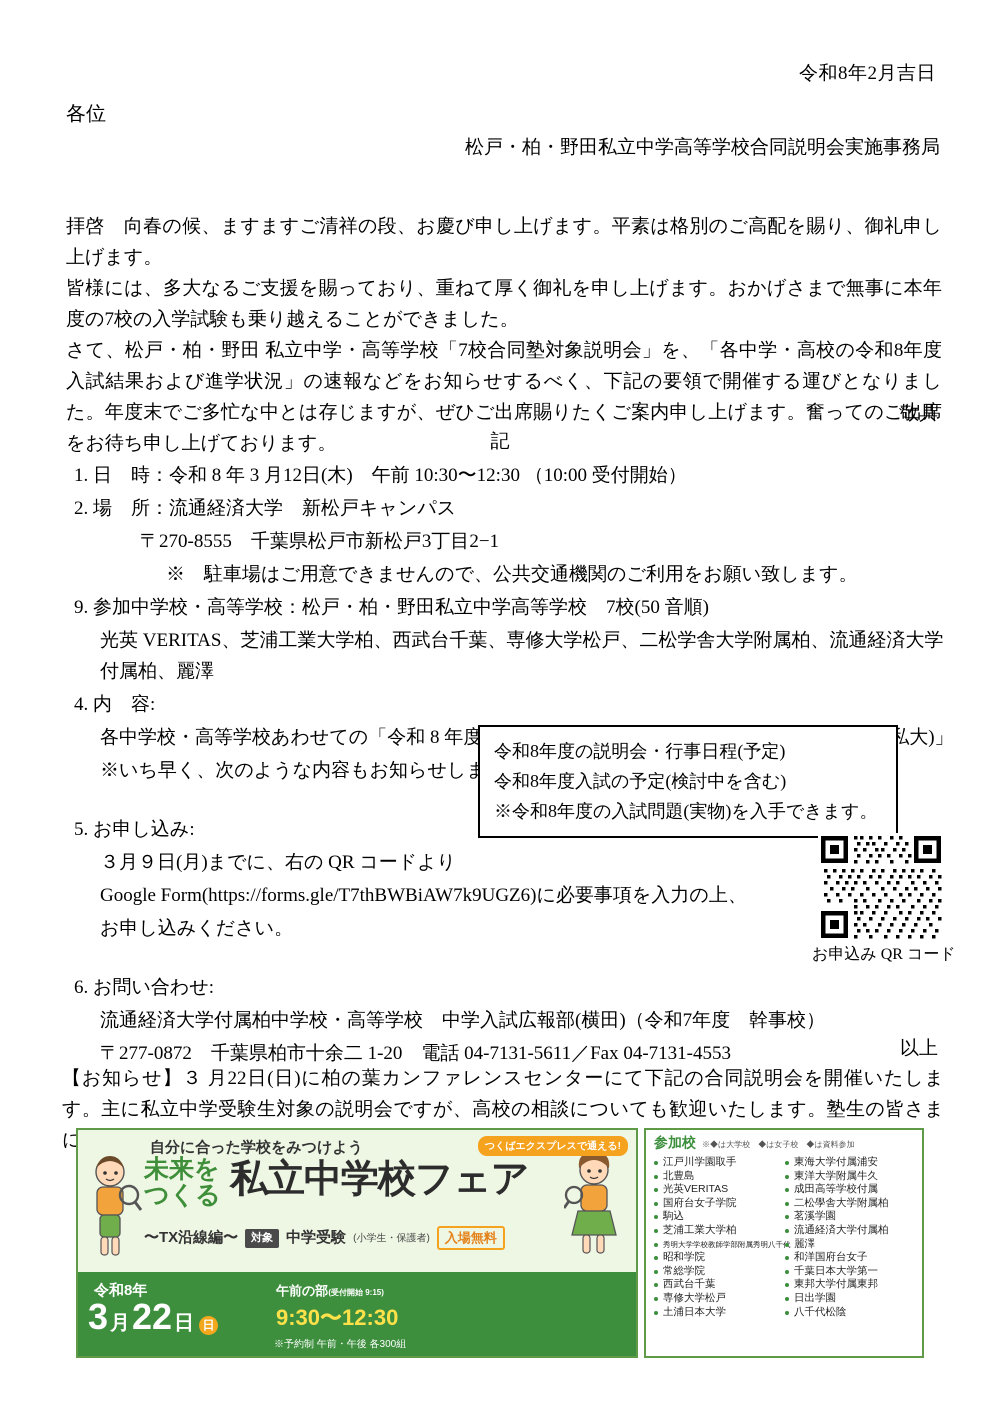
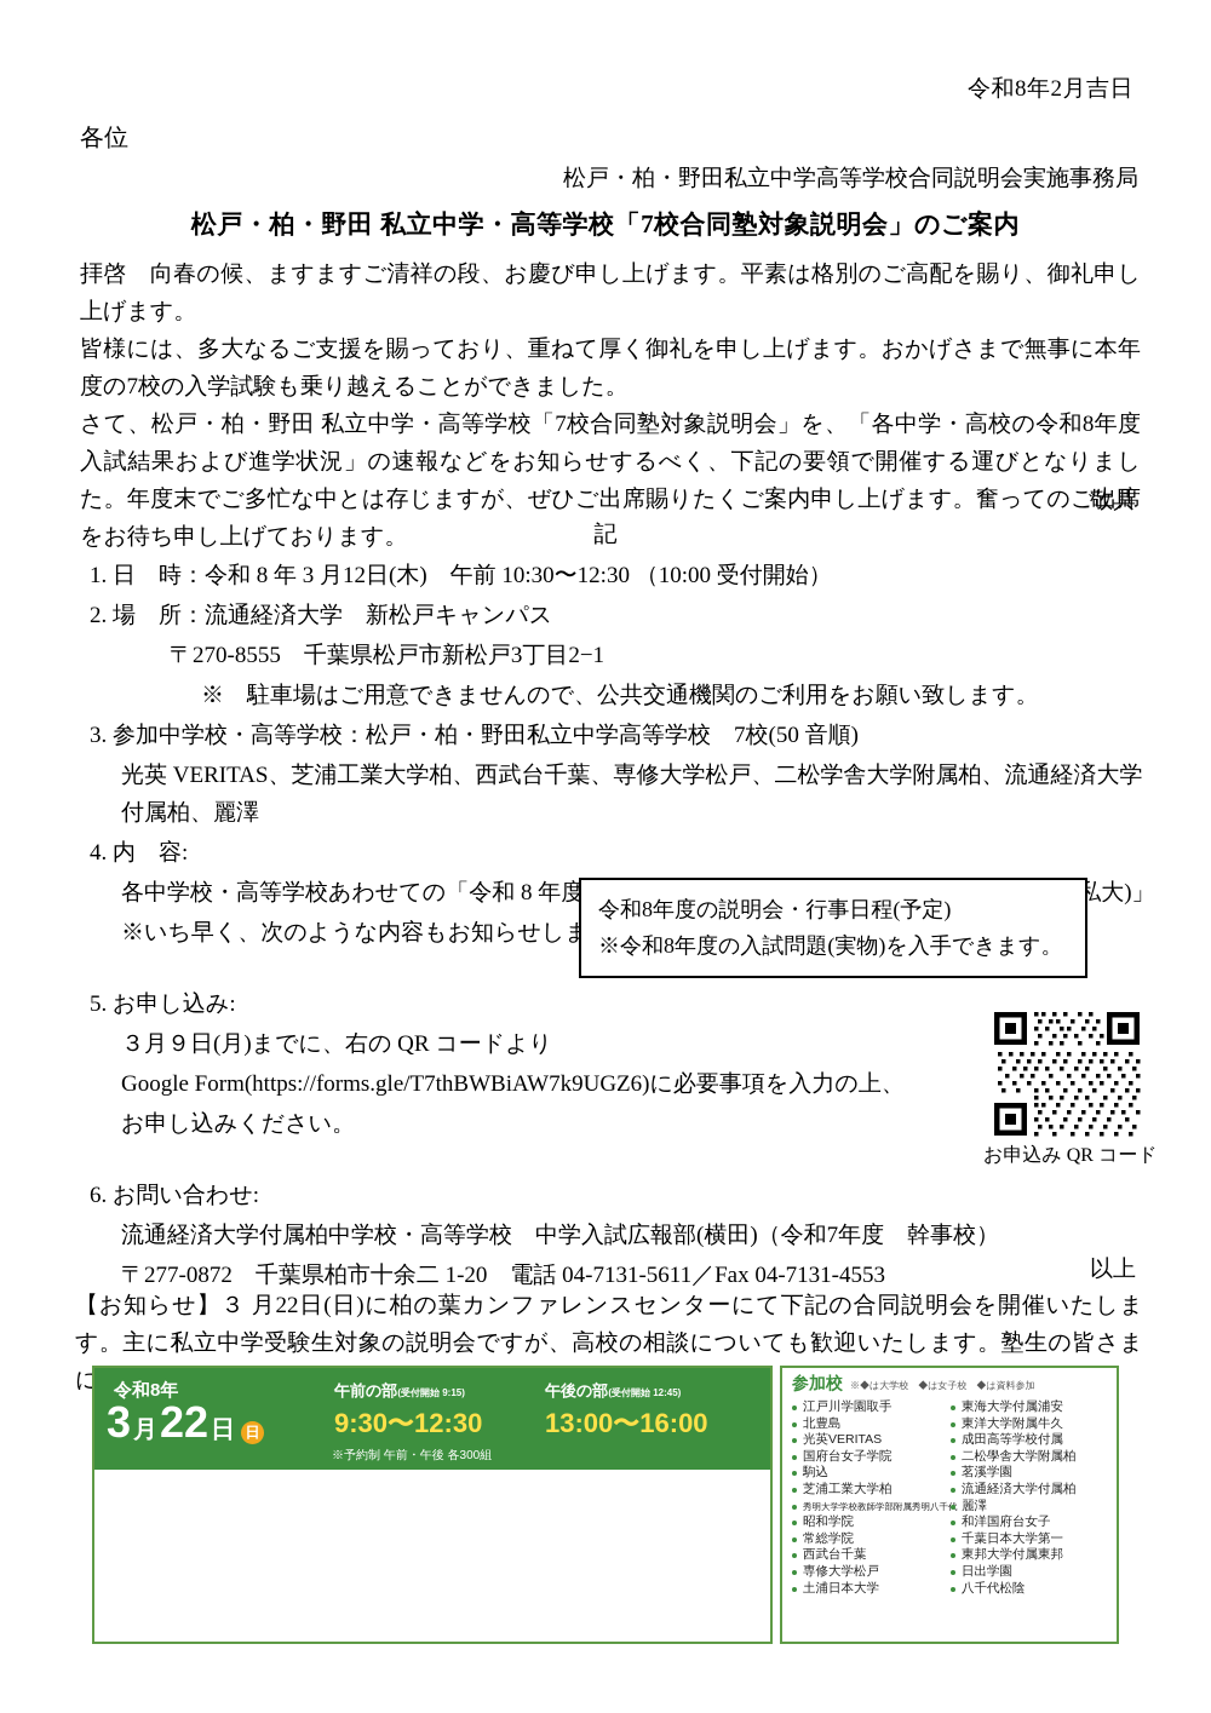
  令和8年2月吉日
  各位
  松戸・柏・野田私立中学高等学校合同説明会実施事務局
+ 松戸・柏・野田 私立中学・高等学校「7校合同塾対象説明会」のご案内
  拝啓 向春の候、ますますご清祥の段、お慶び申し上げます。平素は格別のご高配を賜り、御礼申し上げます。
  皆様には、多大なるご支援を賜っており、重ねて厚く御礼を申し上げます。おかげさまで無事に本年度の7校の入学試験も乗り越えることができました。
  さて、松戸・柏・野田 私立中学・高等学校「7校合同塾対象説明会」を、「各中学・高校の令和8年度入試結果および進学状況」の速報などをお知らせするべく、下記の要領で開催する運びとなりました。年度末でご多忙な中とは存じますが、ぜひご出席賜りたくご案内申し上げます。奮ってのご出席をお待ち申し上げております。
  敬具
  記
  1. 日 時：令和 8 年 3 月12日(木) 午前 10:30〜12:30 （10:00 受付開始）
  2. 場 所：流通経済大学 新松戸キャンパス
  〒270-8555 千葉県松戸市新松戸3丁目2−1
  ※ 駐車場はご用意できませんので、公共交通機関のご利用をお願い致します。
- 9. 参加中学校・高等学校：松戸・柏・野田私立中学高等学校 7校(50 音順)
+ 3. 参加中学校・高等学校：松戸・柏・野田私立中学高等学校 7校(50 音順)
  光英 VERITAS、芝浦工業大学柏、西武台千葉、専修大学松戸、二松学舎大学附属柏、流通経済大学付属柏、麗澤
  4. 内 容:
  ※いち早く、次のような内容もお知らせしま
  5. お申し込み:
  ３月９日(月)までに、右の QR コードより
  Google Form(https://forms.gle/T7thBWBiAW7k9UGZ6)に必要事項を入力の上、
  お申し込みください。
  6. お問い合わせ:
  流通経済大学付属柏中学校・高等学校 中学入試広報部(横田)（令和7年度 幹事校）
  〒277-0872 千葉県柏市十余二 1-20 電話 04-7131-5611／Fax 04-7131-4553
  令和8年度の説明会・行事日程(予定)
- 令和8年度入試の予定(検討中を含む)
  ※令和8年度の入試問題(実物)を入手できます。
  お申込み QR コード
  以上
  【お知らせ】３ 月22日(日)に柏の葉カンファレンスセンターにて下記の合同説明会を開催いたします。主に私立中学受験生対象の説明会ですが、高校の相談についても歓迎いたします。塾生の皆さまに
- 自分に合った学校をみつけよう
- つくばエクスプレスで通える!
- 未来を
- つくる
- 私立中学校フェア
- 〜TX沿線編〜
- 対象
- 中学受験
- (小学生・保護者)
- 入場無料
  令和8年
  3
  月
  22
  日
  日
  午前の部(受付開始 9:15)
  9:30〜12:30
+ 午後の部(受付開始 12:45)
+ 13:00〜16:00
  ※予約制 午前・午後 各300組
  参加校
  ※◆は大学校 ◆は女子校 ◆は資料参加
  江戸川学園取手
  北豊島
  光英VERITAS
  国府台女子学院
  駒込
  芝浦工業大学柏
  秀明大学学校教師学部附属秀明八千
  昭和学院
  常総学院
  西武台千葉
  専修大学松戸
  土浦日本大学
  東海大学付属浦安
  東洋大学附属牛久
  成田高等学校付属
  二松學舎大学附属柏
  茗溪学園
  流通経済大学付属柏
  麗澤
  和洋国府台女子
  千葉日本大学第一
  東邦大学付属東邦
  日出学園
  八千代松陰
